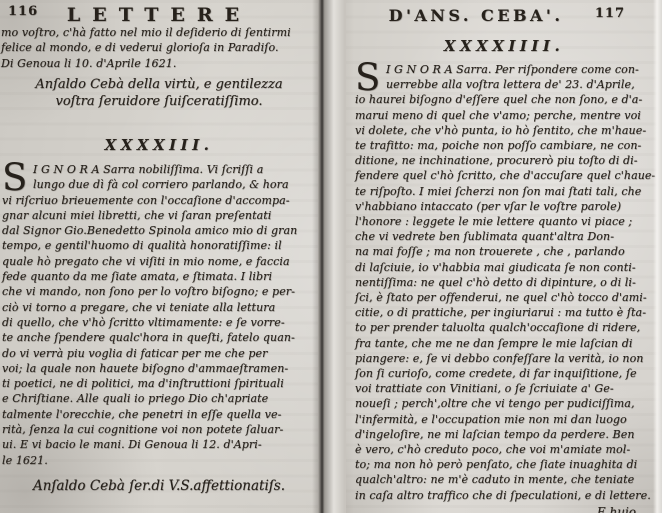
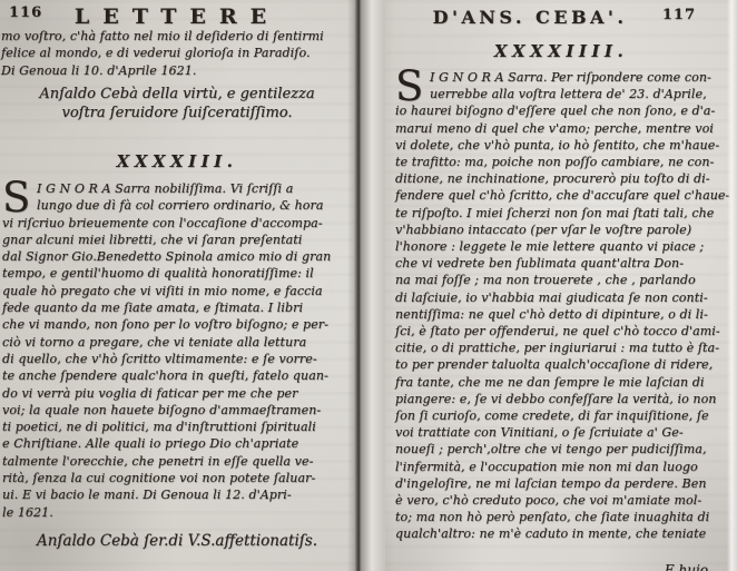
  116
  LETTERE
  mo voſtro, c'hà fatto nel mio il deſiderio di ſentirmi
  felice al mondo, e di vederui glorioſa in Paradiſo.
  Di Genoua li 10. d'Aprile 1621.
  Anſaldo Cebà della virtù, e gentilezza
  voſtra ſeruidore ſuiſceratiſſimo.
  XXXXIII.
  S
  I G N O R A Sarra nobiliſſima. Vi ſcriſſi a
- lungo due dì fà col corriero parlando, & hora
+ lungo due dì fà col corriero ordinario, & hora
  vi riſcriuo brieuemente con l'occaſione d'accompa-
  gnar alcuni miei libretti, che vi ſaran preſentati
  dal Signor Gio.Benedetto Spinola amico mio di gran
  tempo, e gentil'huomo di qualità honoratiſſime: il
  quale hò pregato che vi viſiti in mio nome, e faccia
  fede quanto da me ſiate amata, e ſtimata. I libri
  che vi mando, non ſono per lo voſtro biſogno; e per-
  ciò vi torno a pregare, che vi teniate alla lettura
  di quello, che v'hò ſcritto vltimamente: e ſe vorre-
  te anche ſpendere qualc'hora in queſti, fatelo quan-
  do vi verrà piu voglia di faticar per me che per
  voi; la quale non hauete biſogno d'ammaeſtramen-
  ti poetici, ne di politici, ma d'inſtruttioni ſpirituali
  e Chriſtiane. Alle quali io priego Dio ch'apriate
  talmente l'orecchie, che penetri in eſſe quella ve-
  rità, ſenza la cui cognitione voi non potete ſaluar-
  ui. E vi bacio le mani. Di Genoua li 12. d'Apri-
  le 1621.
  Anſaldo Cebà ſer.di V.S.affettionatiſs.
  D'ANS. CEBA'.
  117
  XXXXIIII.
  S
  I G N O R A Sarra. Per riſpondere come con-
  uerrebbe alla voſtra lettera de' 23. d'Aprile,
  io haurei biſogno d'eſſere quel che non ſono, e d'a-
  marui meno di quel che v'amo; perche, mentre voi
  vi dolete, che v'hò punta, io hò ſentito, che m'haue-
  te trafitto: ma, poiche non poſſo cambiare, ne con-
  ditione, ne inchinatione, procurerò piu toſto di di-
  fendere quel c'hò ſcritto, che d'accuſare quel c'haue
  te riſpoſto. I miei ſcherzi non ſon mai ſtati tali, che
  v'habbiano intaccato (per vſar le voſtre parole)
  l'honore : leggete le mie lettere quanto vi piace ;
  che vi vedrete ben ſublimata quant'altra Don-
  na mai foſſe ; ma non trouerete , che , parlando
  di laſciuie, io v'habbia mai giudicata ſe non conti-
  nentiſſima: ne quel c'hò detto di dipinture, o di li-
  ſci, è ſtato per offenderui, ne quel c'hò tocco d'ami-
  citie, o di prattiche, per ingiuriarui : ma tutto è ſta-
  to per prender taluolta qualch'occaſione di ridere,
  fra tante, che me ne dan ſempre le mie laſcian di
  piangere: e, ſe vi debbo confeſſare la verità, io non
  ſon ſi curioſo, come credete, di far inquiſitione, ſe
  voi trattiate con Vinitiani, o ſe ſcriuiate a' Ge-
  noueſi ; perch',oltre che vi tengo per pudiciſſima,
  l'infermità, e l'occupation mie non mi dan luogo
  d'ingeloſire, ne mi laſcian tempo da perdere. Ben
  è vero, c'hò creduto poco, che voi m'amiate mol-
  to; ma non hò però penſato, che ſiate inuaghita di
  qualch'altro: ne m'è caduto in mente, che teniate
- in caſa altro traffico che di ſpeculationi, e di lettere.
  E huio
